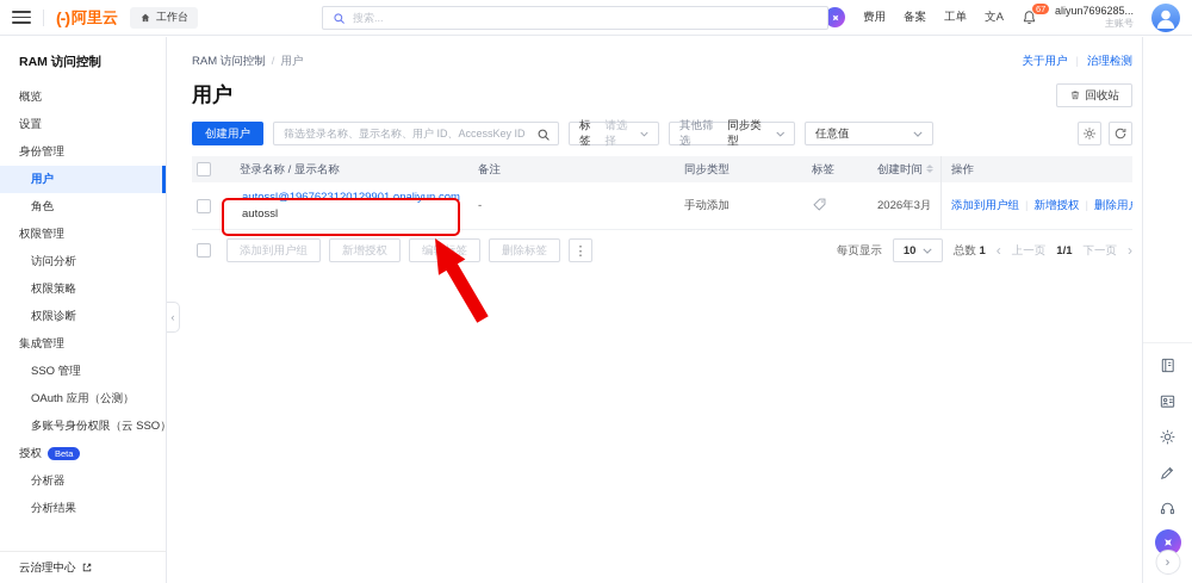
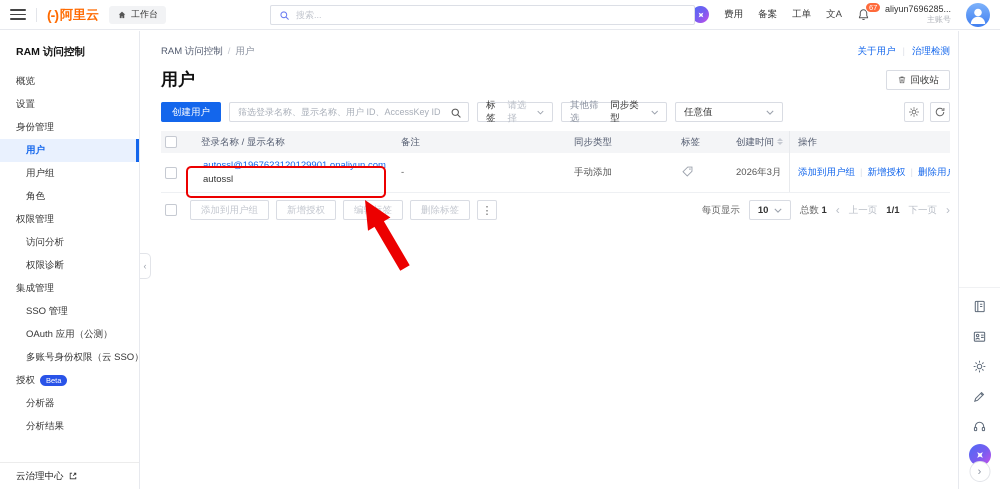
  (-)
  阿里云
  工作台
  搜索...
  费用
  备案
  工单
  文A
  67
  aliyun7696285...
  主账号
  RAM 访问控制
  概览
  设置
  身份管理
  用户
+ 用户组
  角色
  权限管理
  访问分析
- 权限策略
  权限诊断
  集成管理
  SSO 管理
  OAuth 应用（公测）
  多账号身份权限（云 SSO）
  授权
  Beta
  分析器
  分析结果
  云治理中心
  ‹
  RAM 访问控制 / 用户
  关于用户
  治理检测
  用户
  回收站
  创建用户
  筛选登录名称、显示名称、用户 ID、AccessKey ID
  标签
  请选择
  其他筛选
  同步类型
  任意值
  登录名称 / 显示名称
  备注
  同步类型
  标签
  创建时间
  操作
  autossl@1967623120129901.onaliyun.com
  autossl
  -
  手动添加
  2026年3月
  添加到用户组
  新增授权
  删除用
  添加到用户组
  新增授权
  删除标签
  ⋮
  每页显示
  10
  总数 1
  ‹
  上一页
  1/1
  下一页
  ›
  ›
